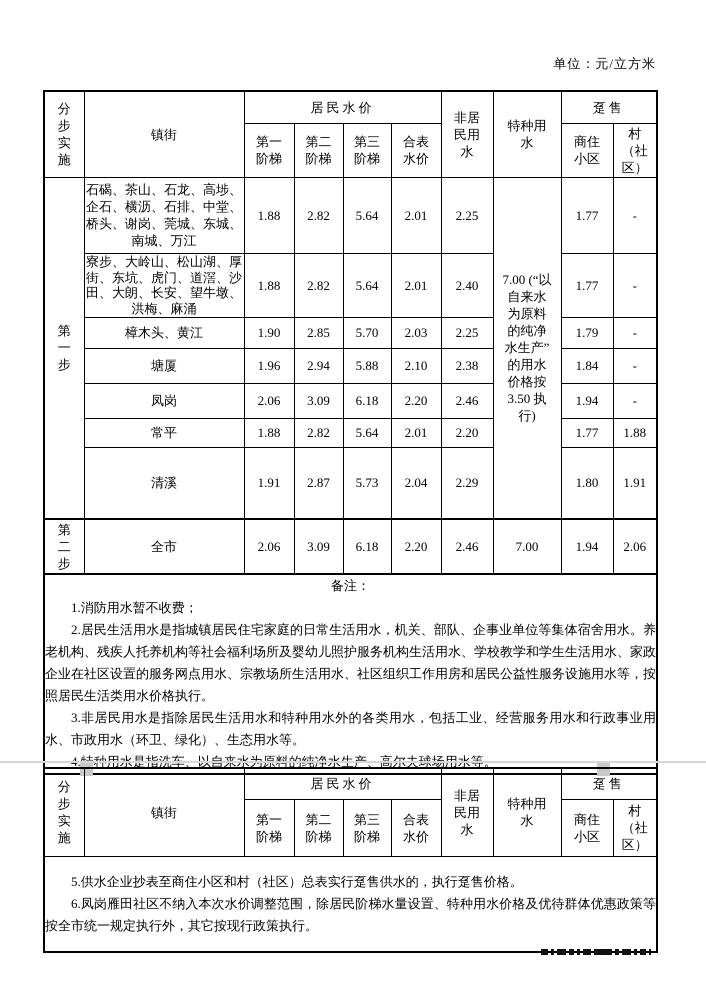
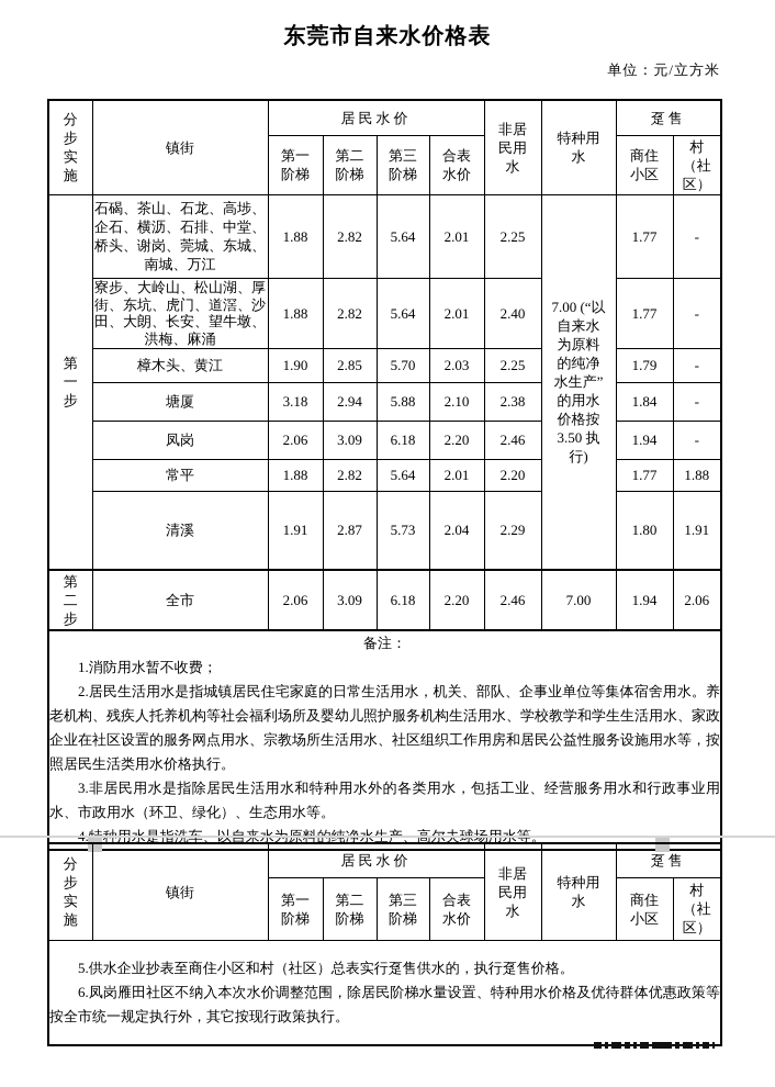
+ 东莞市自来水价格表
  单位：元/立方米
  分 步 实 施	镇街	居民水价	非居 民用 水	特种用 水	趸售
  第一 阶梯	第二 阶梯	第三 阶梯	合表 水价	商住 小区	村 （社 区）
  第 一 步	石碣、茶山、石龙、高埗、企石、横沥、石排、中堂、桥头、谢岗、莞城、东城、南城、万江	1.88	2.82	5.64	2.01	2.25	7.00 (“以 自来水 为原料 的纯净 水生产” 的用水 价格按 3.50 执 行)	1.77	-
  寮步、大岭山、松山湖、厚街、东坑、虎门、道滘、沙田、大朗、长安、望牛墩、洪梅、麻涌	1.88	2.82	5.64	2.01	2.40	1.77	-
  樟木头、黄江	1.90	2.85	5.70	2.03	2.25	1.79	-
- 塘厦	1.96	2.94	5.88	2.10	2.38	1.84	-
+ 塘厦	3.18	2.94	5.88	2.10	2.38	1.84	-
  凤岗	2.06	3.09	6.18	2.20	2.46	1.94	-
  常平	1.88	2.82	5.64	2.01	2.20	1.77	1.88
  清溪	1.91	2.87	5.73	2.04	2.29	1.80	1.91
  第 二 步	全市	2.06	3.09	6.18	2.20	2.46	7.00	1.94	2.06
  备注： 1.消防用水暂不收费； 2.居民生活用水是指城镇居民住宅家庭的日常生活用水，机关、部队、企事业单位等集体宿舍用水。养老机构、残疾人托养机构等社会福利场所及婴幼儿照护服务机构生活用水、学校教学和学生生活用水、家政企业在社区设置的服务网点用水、宗教场所生活用水、社区组织工作用房和居民公益性服务设施用水等，按照居民生活类用水价格执行。 3.非居民用水是指除居民生活用水和特种用水外的各类用水，包括工业、经营服务用水和行政事业用水、市政用水（环卫、绿化）、生态用水等。
  分 步 实 施	镇街	居民水价	非居 民用 水	特种用 水	趸售
  第一 阶梯	第二 阶梯	第三 阶梯	合表 水价	商住 小区	村 （社 区）
  5.供水企业抄表至商住小区和村（社区）总表实行趸售供水的，执行趸售价格。 6.凤岗雁田社区不纳入本次水价调整范围，除居民阶梯水量设置、特种用水价格及优待群体优惠政策等按全市统一规定执行外，其它按现行政策执行。
